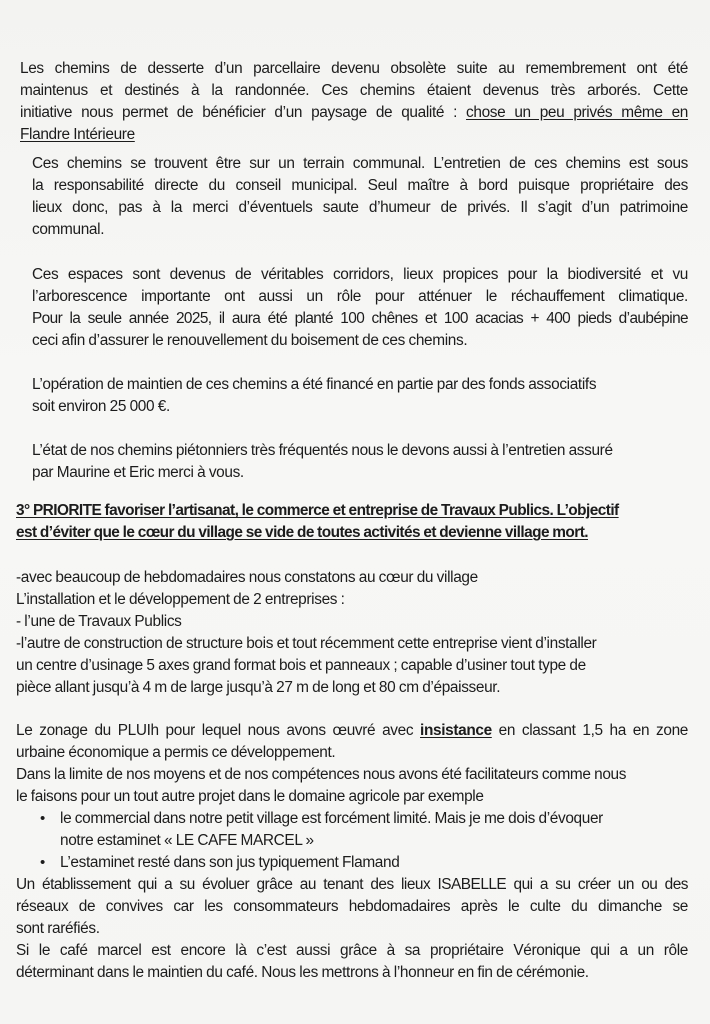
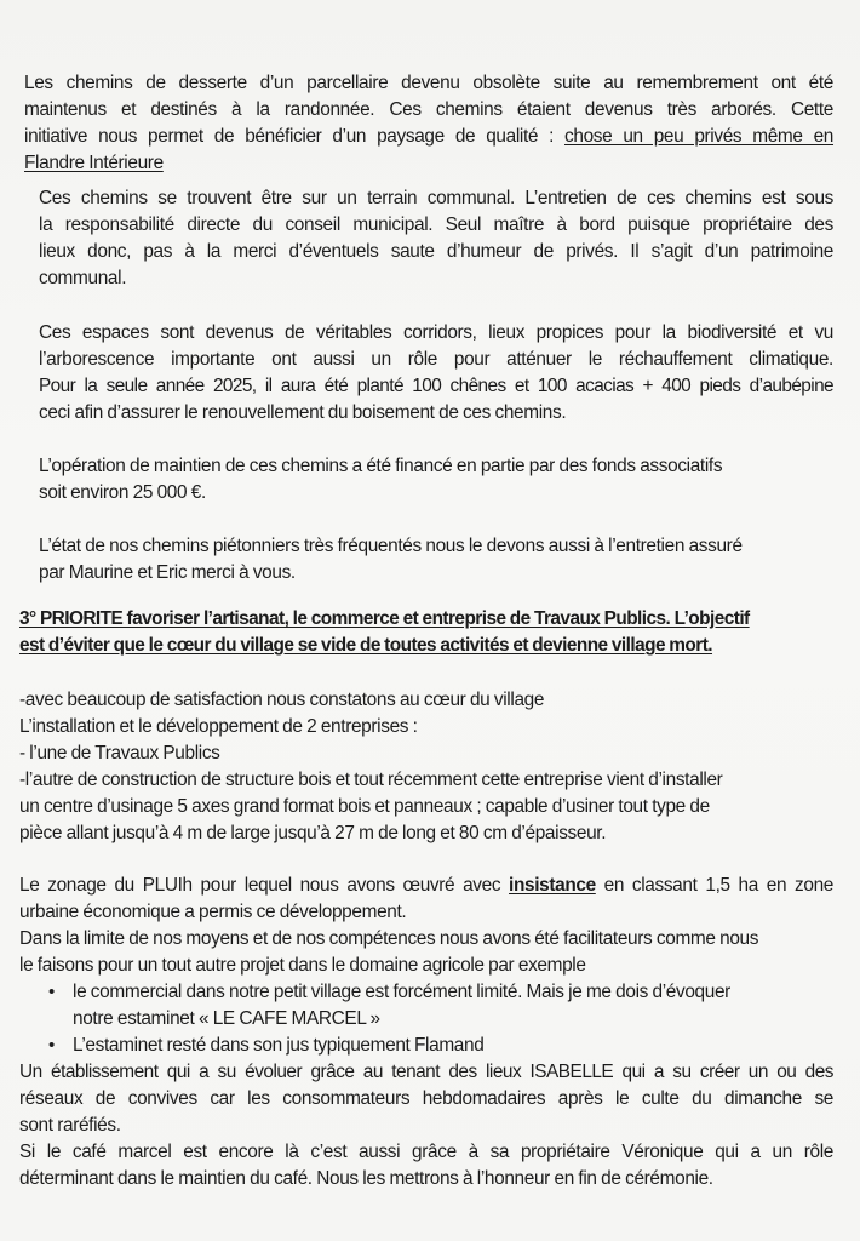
  Les chemins de desserte d’un parcellaire devenu obsolète suite au remembrement ont été
  maintenus et destinés à la randonnée. Ces chemins étaient devenus très arborés. Cette
  initiative nous permet de bénéficier d’un paysage de qualité : chose un peu privés même en
  Flandre Intérieure
  Ces chemins se trouvent être sur un terrain communal. L’entretien de ces chemins est sous
  la responsabilité directe du conseil municipal. Seul maître à bord puisque propriétaire des
  lieux donc, pas à la merci d’éventuels saute d’humeur de privés. Il s’agit d’un patrimoine
  communal.
  Ces espaces sont devenus de véritables corridors, lieux propices pour la biodiversité et vu
  l’arborescence importante ont aussi un rôle pour atténuer le réchauffement climatique.
  Pour la seule année 2025, il aura été planté 100 chênes et 100 acacias + 400 pieds d’aubépine
  ceci afin d’assurer le renouvellement du boisement de ces chemins.
  L’opération de maintien de ces chemins a été financé en partie par des fonds associatifs
  soit environ 25 000 €.
  L’état de nos chemins piétonniers très fréquentés nous le devons aussi à l’entretien assuré
  par Maurine et Eric merci à vous.
  3° PRIORITE favoriser l’artisanat, le commerce et entreprise de Travaux Publics. L’objectif
  est d’éviter que le cœur du village se vide de toutes activités et devienne village mort.
- -avec beaucoup de hebdomadaires nous constatons au cœur du village
+ -avec beaucoup de satisfaction nous constatons au cœur du village
  L’installation et le développement de 2 entreprises :
  - l’une de Travaux Publics
  -l’autre de construction de structure bois et tout récemment cette entreprise vient d’installer
  un centre d’usinage 5 axes grand format bois et panneaux ; capable d’usiner tout type de
  pièce allant jusqu’à 4 m de large jusqu’à 27 m de long et 80 cm d’épaisseur.
  Le zonage du PLUIh pour lequel nous avons œuvré avec insistance en classant 1,5 ha en zone
  urbaine économique a permis ce développement.
  Dans la limite de nos moyens et de nos compétences nous avons été facilitateurs comme nous
  le faisons pour un tout autre projet dans le domaine agricole par exemple
  •
  le commercial dans notre petit village est forcément limité. Mais je me dois d’évoquer
  notre estaminet « LE CAFE MARCEL »
  •
  L’estaminet resté dans son jus typiquement Flamand
  Un établissement qui a su évoluer grâce au tenant des lieux ISABELLE qui a su créer un ou des
  réseaux de convives car les consommateurs hebdomadaires après le culte du dimanche se
  sont raréfiés.
  Si le café marcel est encore là c’est aussi grâce à sa propriétaire Véronique qui a un rôle
  déterminant dans le maintien du café. Nous les mettrons à l’honneur en fin de cérémonie.
